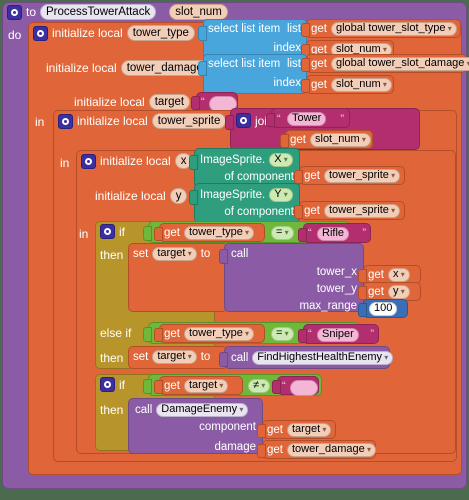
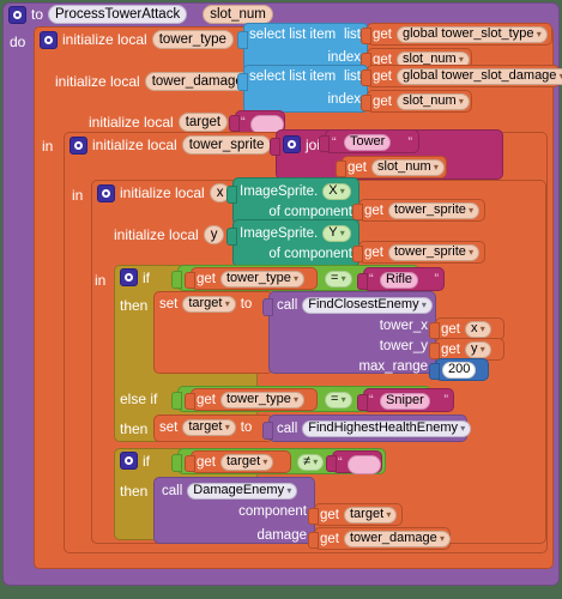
  to
  ProcessTowerAttack
  slot_num
  do
  initialize local
  tower_type
  initialize local
  tower_damag
  initialize local
  target
  select list item
  list
  index
  get
  global tower_slot_type
  get
  slot_num
  select list item
  list
  index
  get
  global tower_slot_damage
  get
  slot_num
  “
  ”
  in
  initialize local
  tower_sprite
  “
  Tower
  ”
  get
  slot_num
  in
  initialize local
  x
  initialize local
  y
  ImageSprite.
  X
  of component
  get
  tower_sprite
  ImageSprite.
  Y
  of component
  get
  tower_sprite
  in
  if
  get
  tower_type
  =
  “
  Rifle
  ”
  then
  set
  target
  to
  call
+ FindClosestEnemy
  tower_x
  tower_y
  max_range
  get
  x
  get
  y
- 100
+ 200
  else if
  get
  tower_type
  =
  “
  Sniper
  ”
  then
  set
  target
  to
  call
  FindHighestHealthEnemy
  if
  get
  target
  ≠
  “
  ”
  then
  call
  DamageEnemy
  component
  damage
  get
  target
  get
  tower_damage
